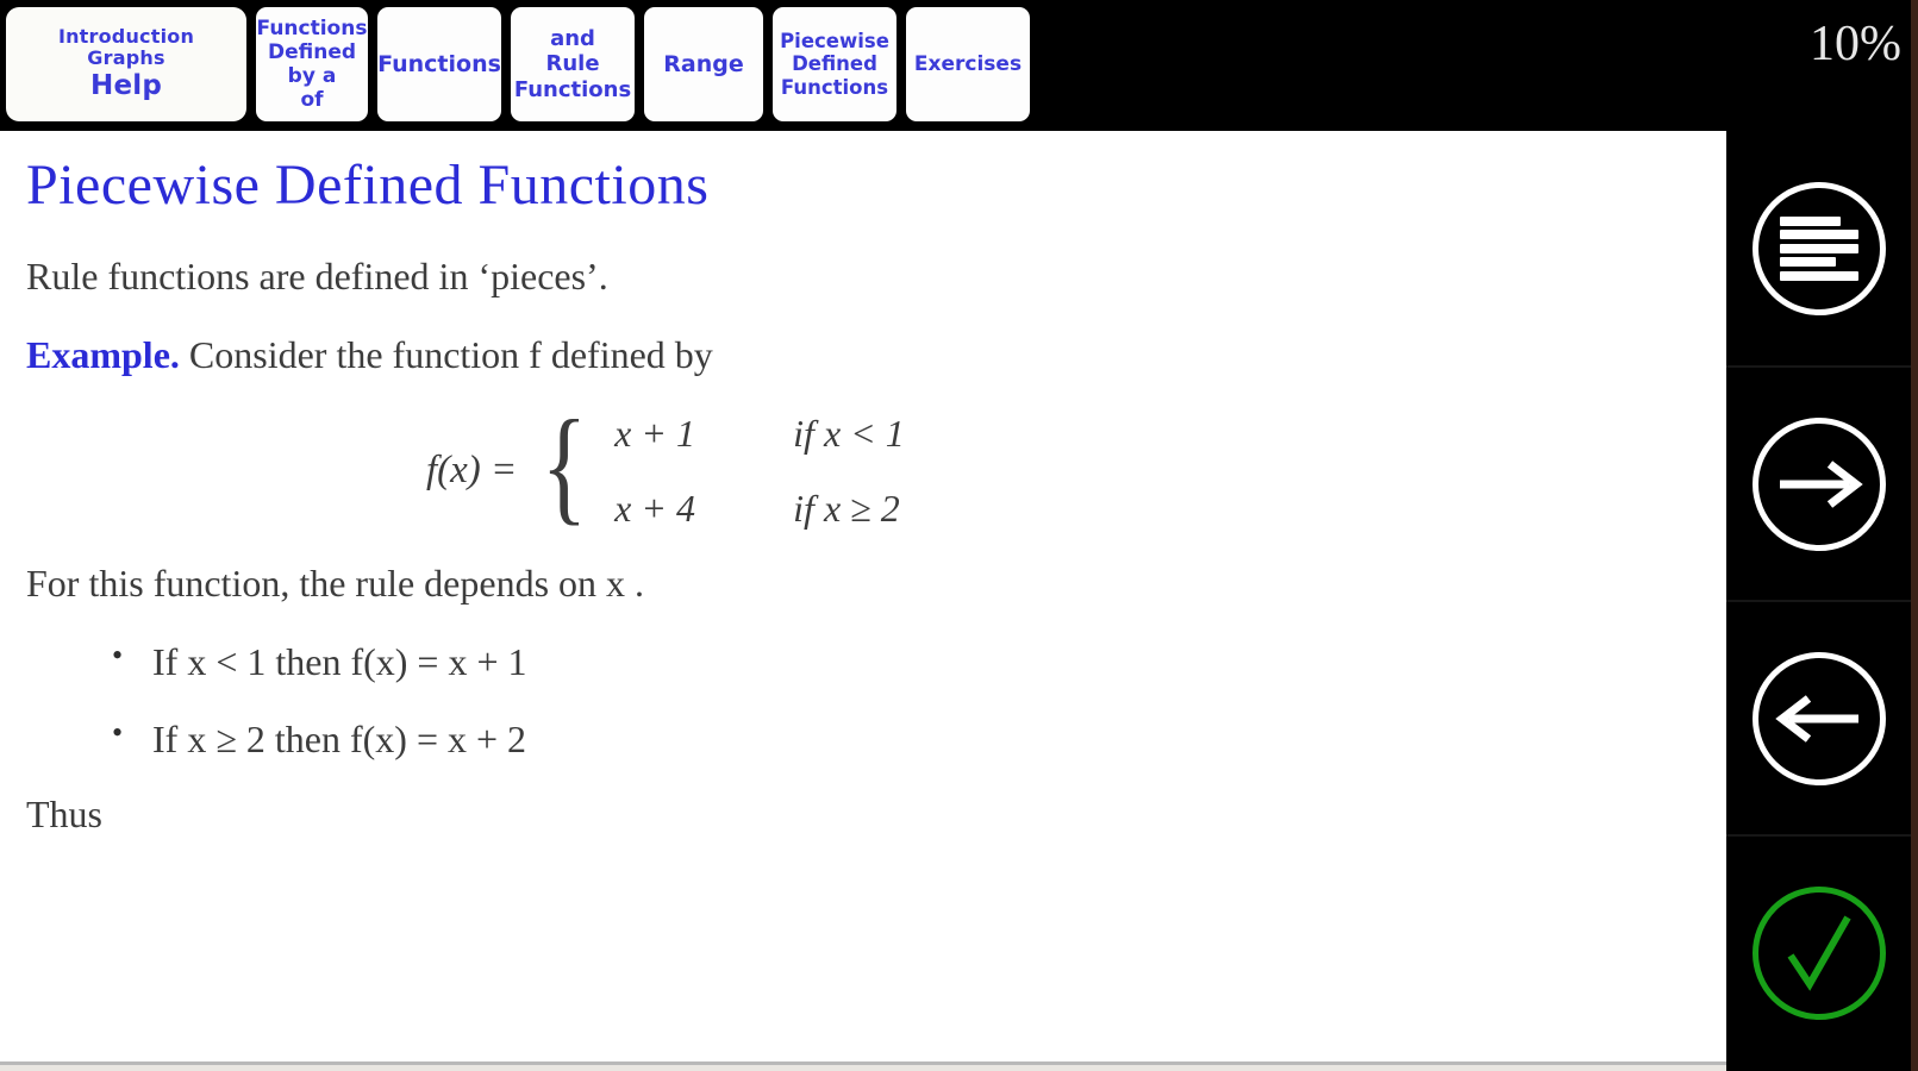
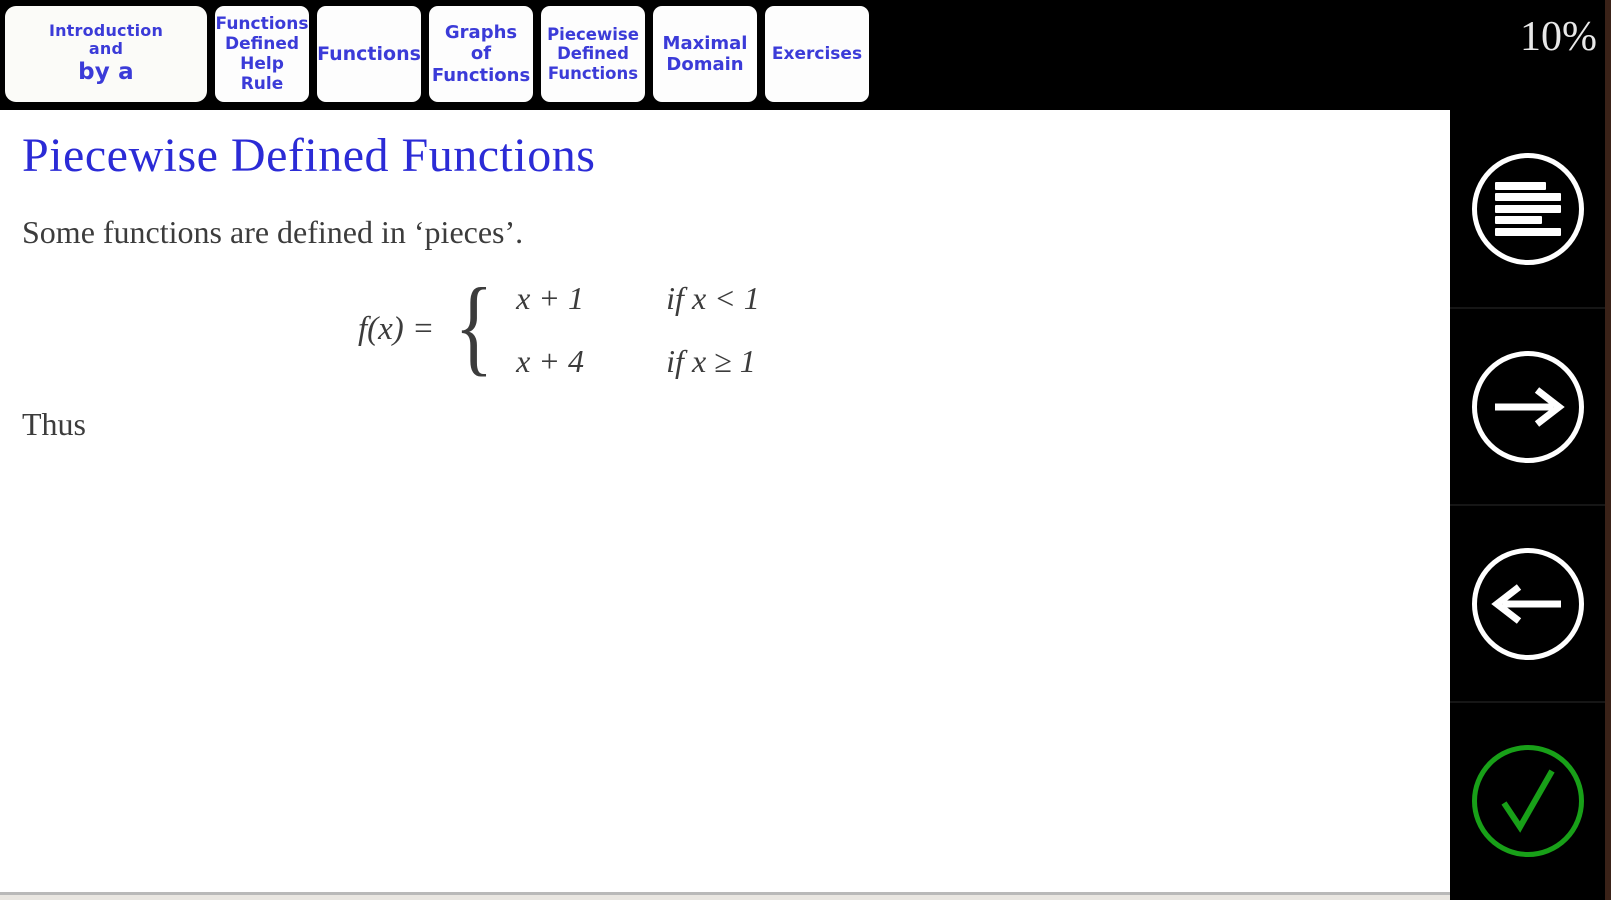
  Introduction
- Graphs
+ and
- Help
+ by a
  Functions
  Defined
- by a
+ Help
- of
+ Rule
  Functions
- and
+ Graphs
- Rule
+ of
  Functions
- Range
  Piecewise
  Defined
  Functions
+ Maximal
+ Domain
  Exercises
  10%
  Piecewise Defined Functions
- Rule functions are defined in ‘pieces’.
+ Some functions are defined in ‘pieces’.
- Example. Consider the function f defined by
  f(x) =
  {
  x + 1
  if x < 1
  x + 4
- if x ≥ 2
+ if x ≥ 1
- For this function, the rule depends on x .
- If x < 1 then f(x) = x + 1
- If x ≥ 2 then f(x) = x + 2
  Thus
